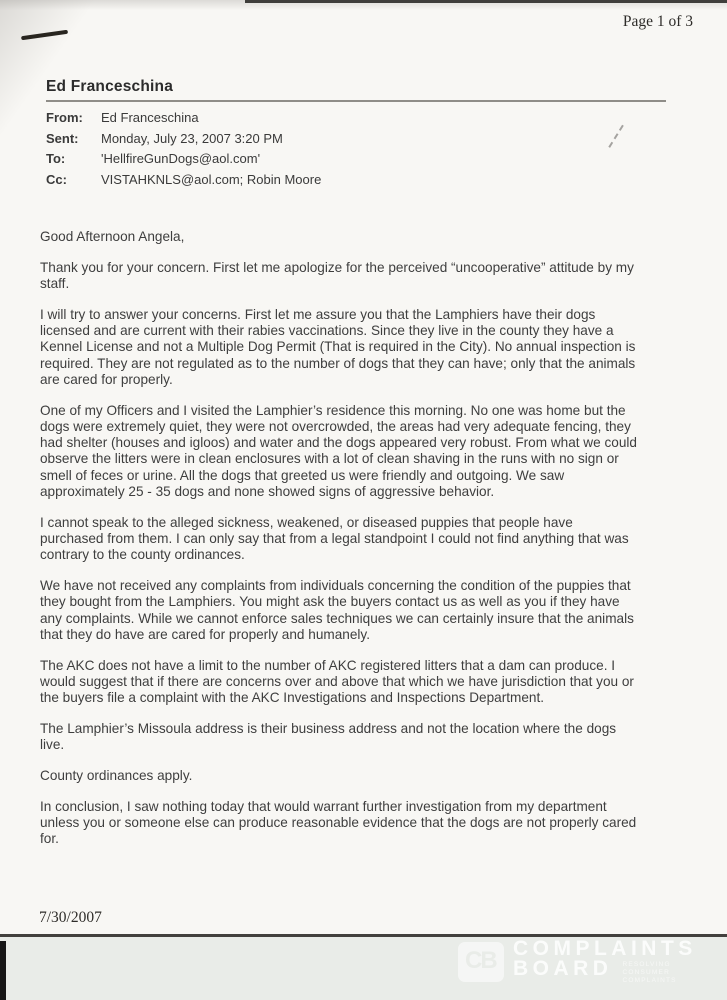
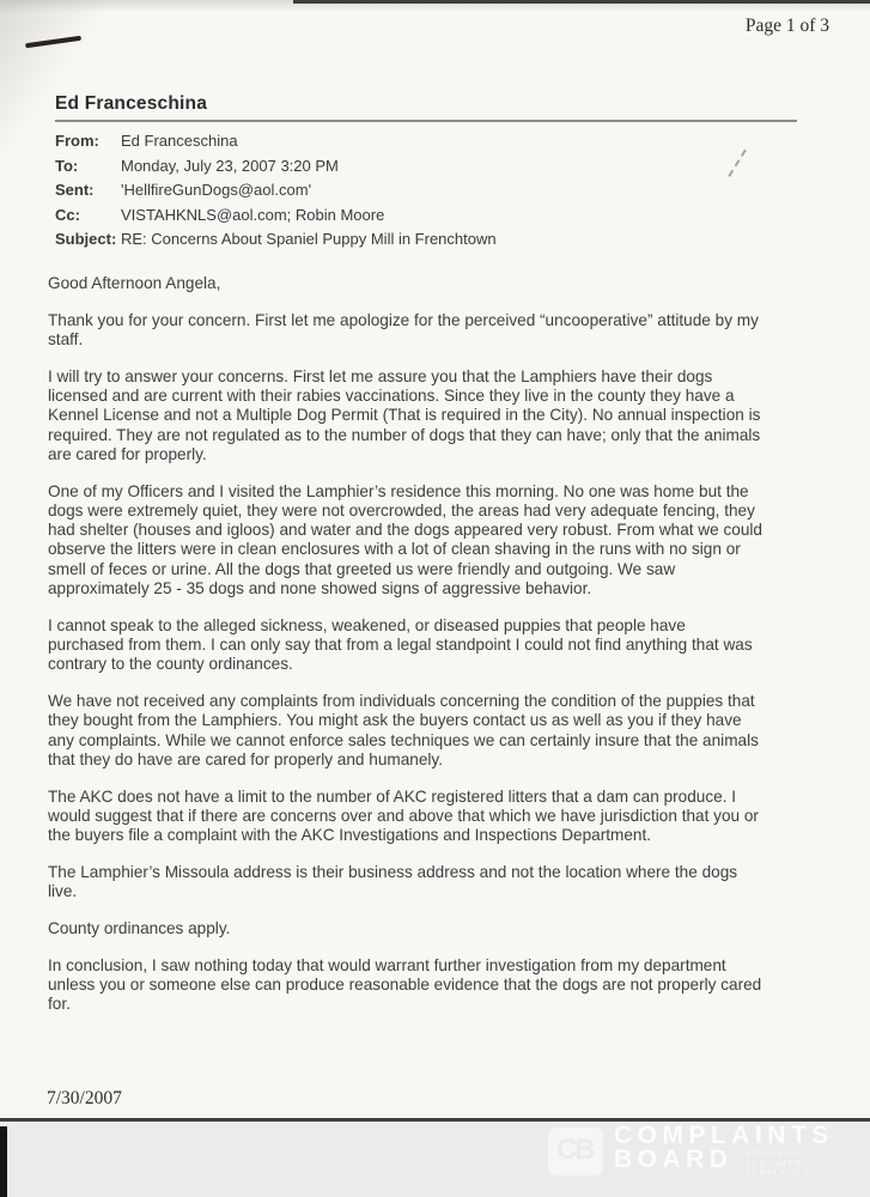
  Page 1 of 3
  Ed Franceschina
  From:
  Ed Franceschina
- Sent:
+ To:
  Monday, July 23, 2007 3:20 PM
- To:
+ Sent:
  'HellfireGunDogs@aol.com'
  Cc:
  VISTAHKNLS@aol.com; Robin Moore
+ Subject:
+ RE: Concerns About Spaniel Puppy Mill in Frenchtown
  Good Afternoon Angela,
  Thank you for your concern. First let me apologize for the perceived “uncooperative” attitude by my
  staff.
  I will try to answer your concerns. First let me assure you that the Lamphiers have their dogs
  licensed and are current with their rabies vaccinations. Since they live in the county they have a
  Kennel License and not a Multiple Dog Permit (That is required in the City). No annual inspection is
  required. They are not regulated as to the number of dogs that they can have; only that the animals
  are cared for properly.
  One of my Officers and I visited the Lamphier’s residence this morning. No one was home but the
  dogs were extremely quiet, they were not overcrowded, the areas had very adequate fencing, they
  had shelter (houses and igloos) and water and the dogs appeared very robust. From what we could
  observe the litters were in clean enclosures with a lot of clean shaving in the runs with no sign or
  smell of feces or urine. All the dogs that greeted us were friendly and outgoing. We saw
  approximately 25 - 35 dogs and none showed signs of aggressive behavior.
  I cannot speak to the alleged sickness, weakened, or diseased puppies that people have
  purchased from them. I can only say that from a legal standpoint I could not find anything that was
  contrary to the county ordinances.
  We have not received any complaints from individuals concerning the condition of the puppies that
  they bought from the Lamphiers. You might ask the buyers contact us as well as you if they have
  any complaints. While we cannot enforce sales techniques we can certainly insure that the animals
  that they do have are cared for properly and humanely.
  The AKC does not have a limit to the number of AKC registered litters that a dam can produce. I
  would suggest that if there are concerns over and above that which we have jurisdiction that you or
  the buyers file a complaint with the AKC Investigations and Inspections Department.
  The Lamphier’s Missoula address is their business address and not the location where the dogs
  live.
  County ordinances apply.
  In conclusion, I saw nothing today that would warrant further investigation from my department
  unless you or someone else can produce reasonable evidence that the dogs are not properly cared
  for.
  7/30/2007
